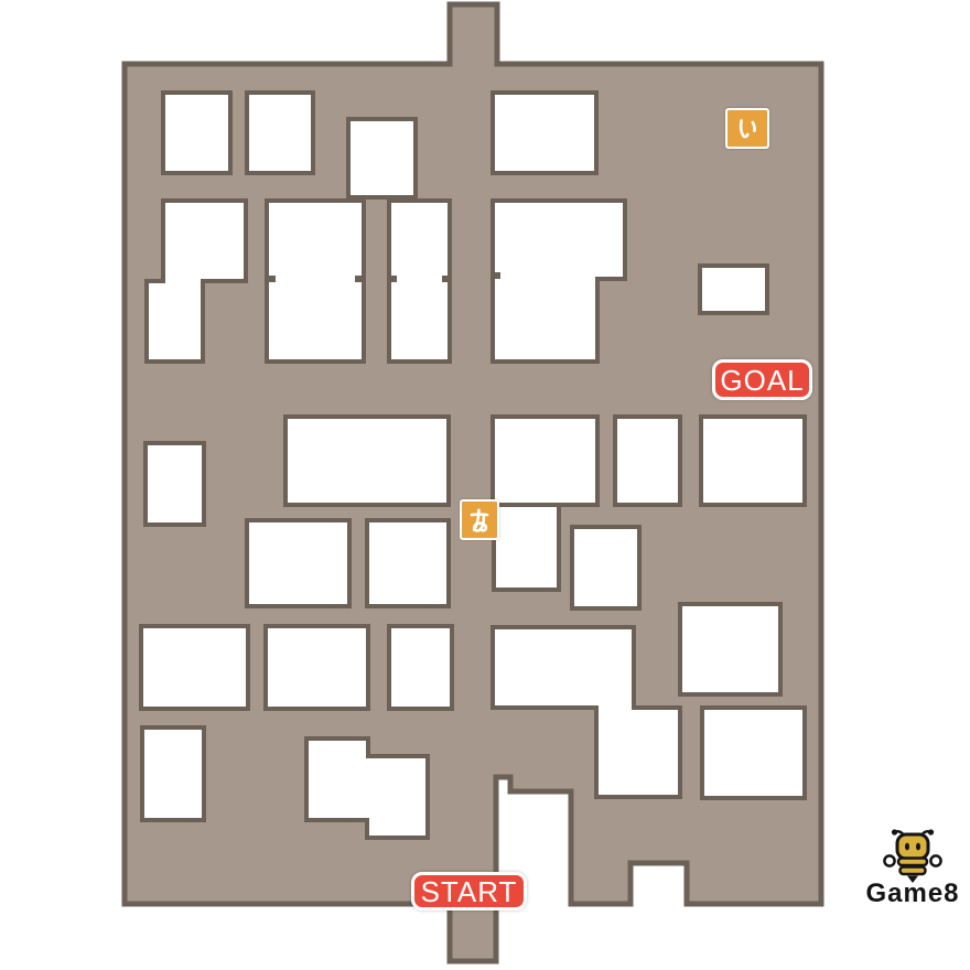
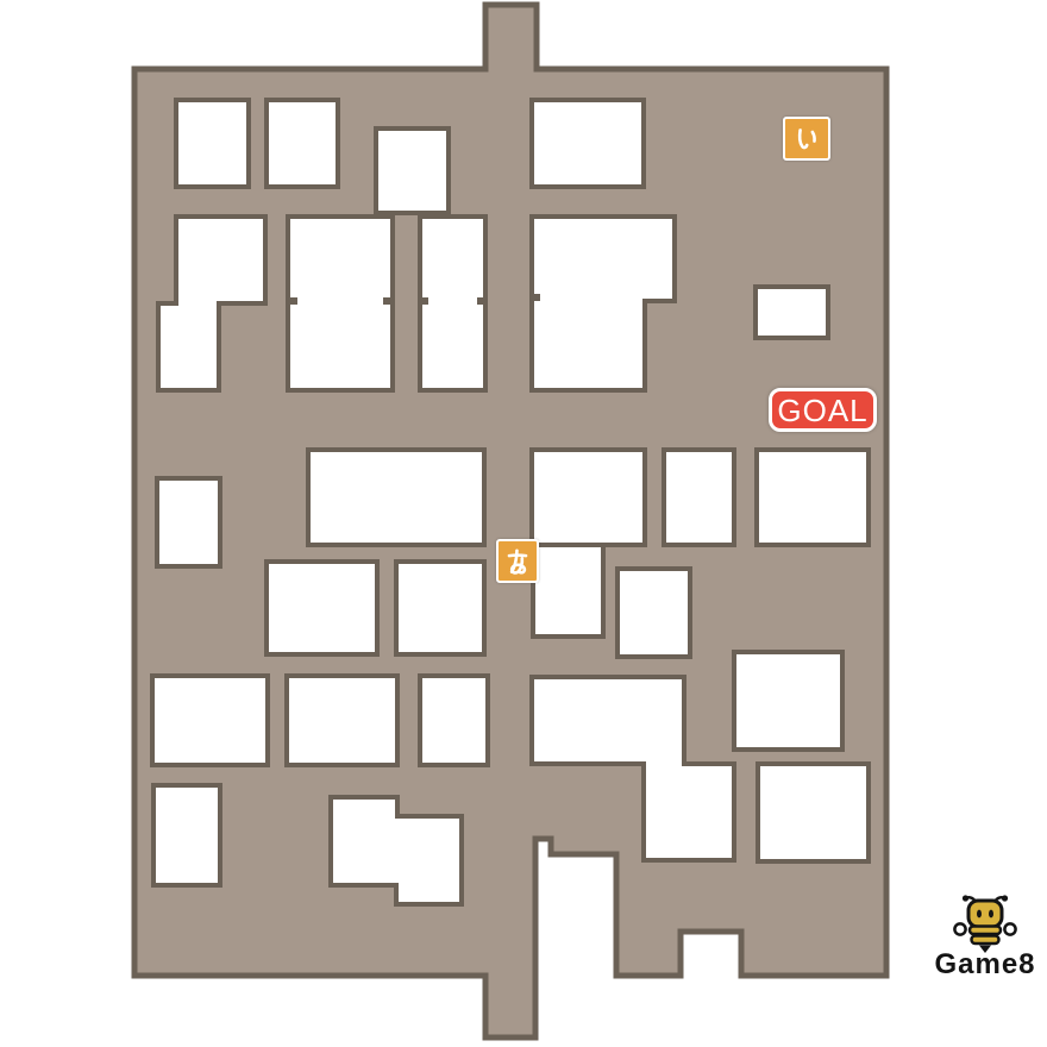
  GOAL
- START
  Game8
